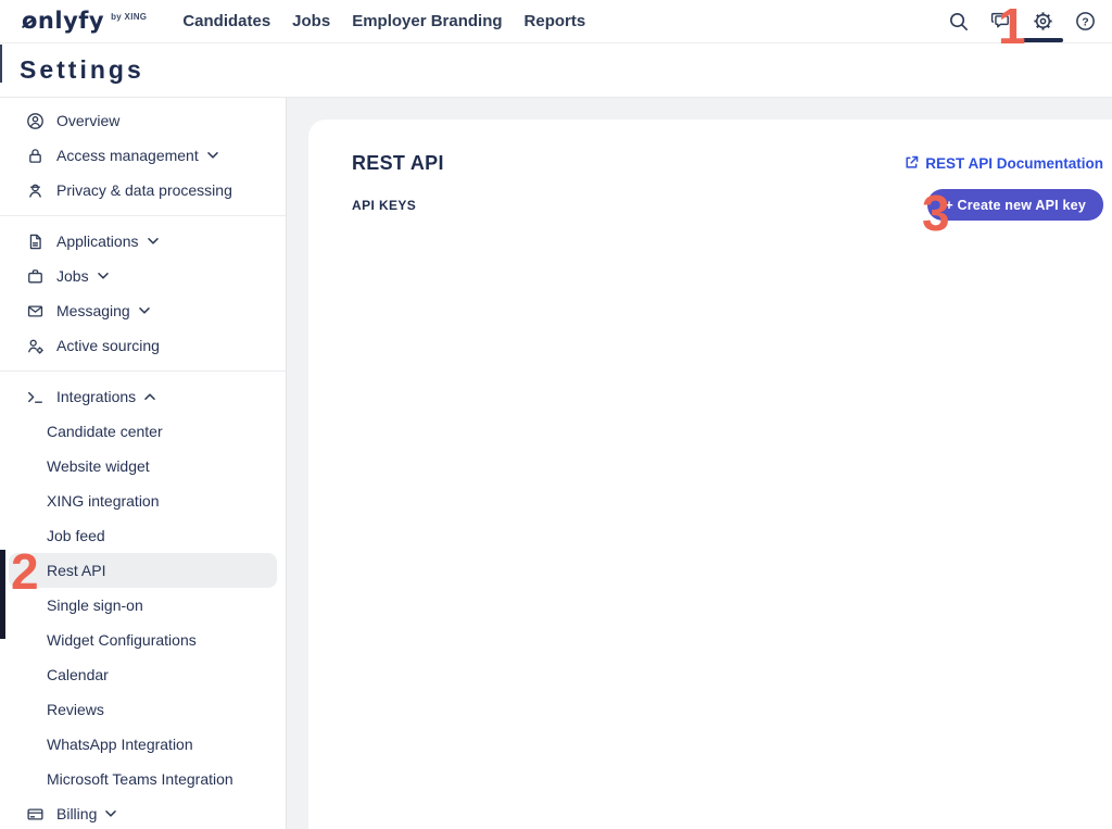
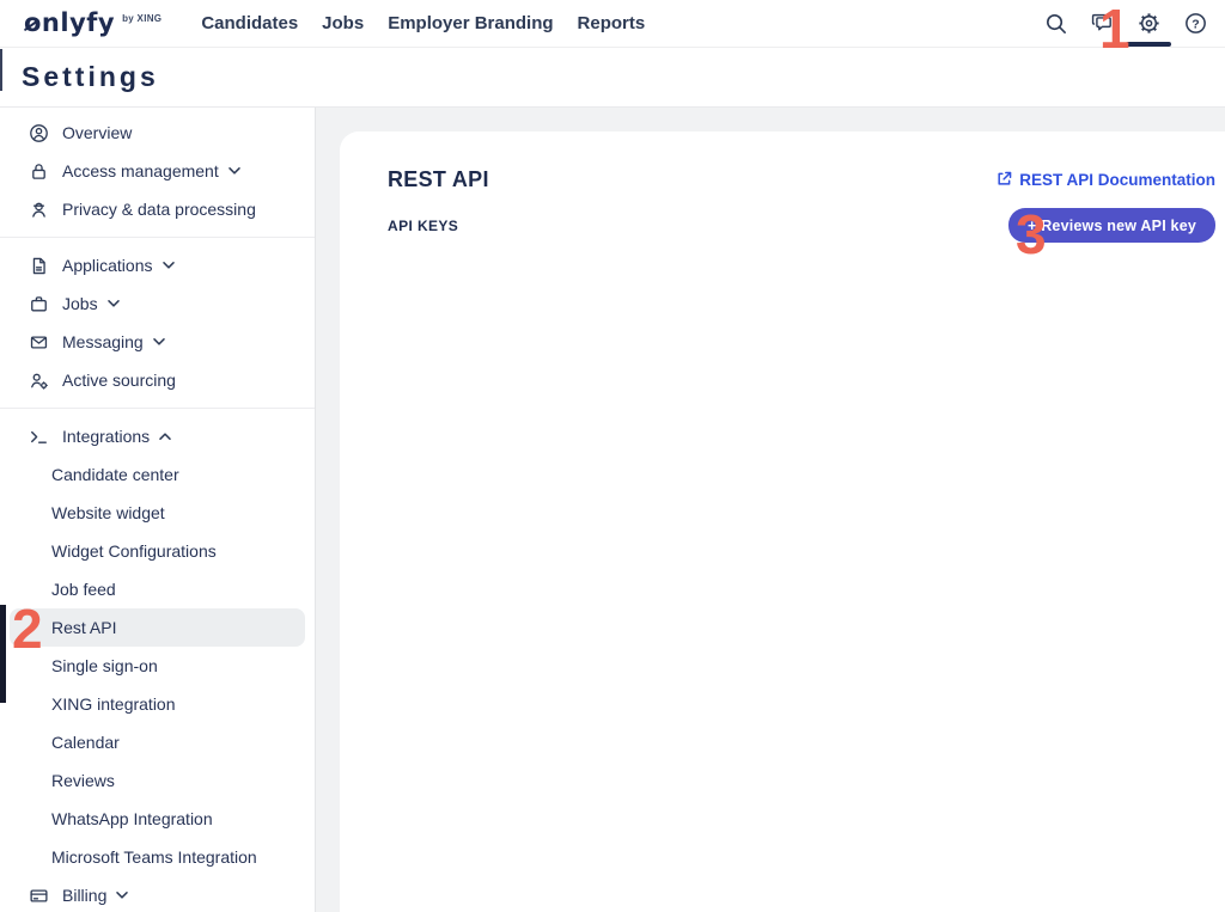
  onlyfy
  by XING
  Candidates
  Jobs
  Employer Branding
  Reports
  ?
  Settings
  Overview
  Access management
  Privacy & data processing
  Applications
  Jobs
  Messaging
  Active sourcing
  Integrations
  Candidate center
  Website widget
- XING integration
+ Widget Configurations
  Job feed
  Rest API
  Single sign-on
- Widget Configurations
+ XING integration
  Calendar
  Reviews
  WhatsApp Integration
  Microsoft Teams Integration
  Billing
  REST API
  REST API Documentation
  API KEYS
- + Create new API key
+ + Reviews new API key
  1
  2
  3
